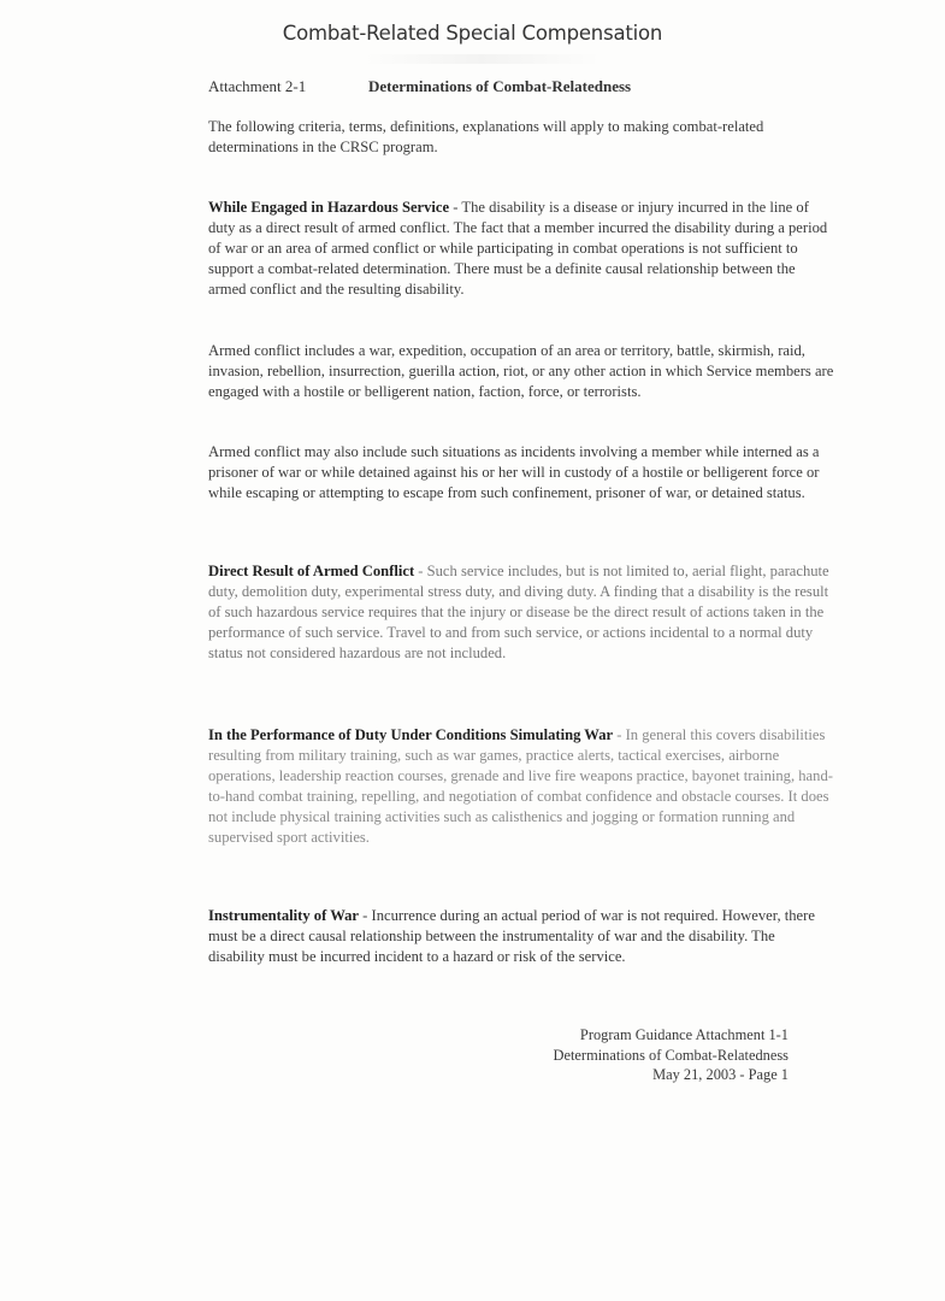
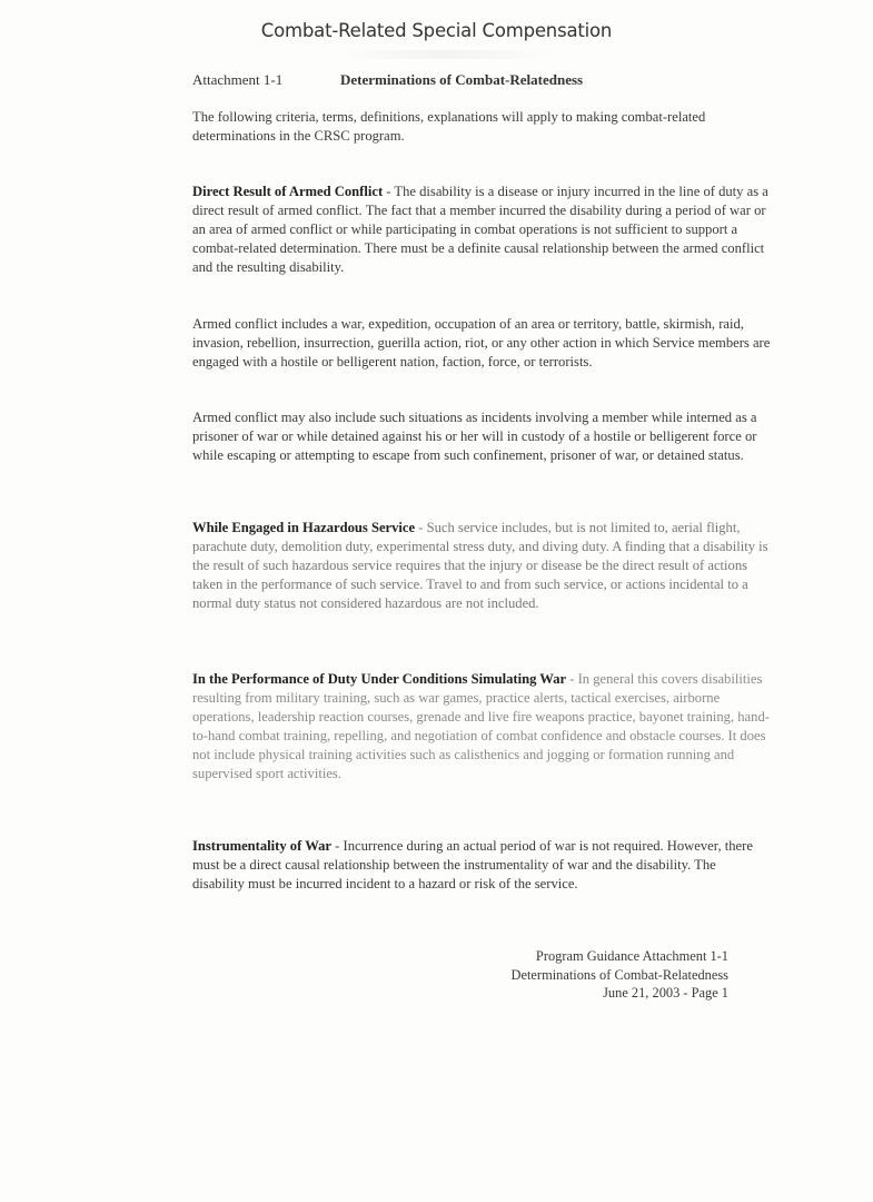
  Combat-Related Special Compensation
- Attachment 2-1 Determinations of Combat-Relatedness
+ Attachment 1-1 Determinations of Combat-Relatedness
  The following criteria, terms, definitions, explanations will apply to making combat-related determinations in the CRSC program.
- While Engaged in Hazardous Service - The disability is a disease or injury incurred in the line of duty as a direct result of armed conflict. The fact that a member incurred the disability during a period of war or an area of armed conflict or while participating in combat operations is not sufficient to support a combat-related determination. There must be a definite causal relationship between the armed conflict and the resulting disability.
+ Direct Result of Armed Conflict - The disability is a disease or injury incurred in the line of duty as a direct result of armed conflict. The fact that a member incurred the disability during a period of war or an area of armed conflict or while participating in combat operations is not sufficient to support a combat-related determination. There must be a definite causal relationship between the armed conflict and the resulting disability.
  Armed conflict includes a war, expedition, occupation of an area or territory, battle, skirmish, raid, invasion, rebellion, insurrection, guerilla action, riot, or any other action in which Service members are engaged with a hostile or belligerent nation, faction, force, or terrorists.
  Armed conflict may also include such situations as incidents involving a member while interned as a prisoner of war or while detained against his or her will in custody of a hostile or belligerent force or while escaping or attempting to escape from such confinement, prisoner of war, or detained status.
- Direct Result of Armed Conflict - Such service includes, but is not limited to, aerial flight, parachute duty, demolition duty, experimental stress duty, and diving duty. A finding that a disability is the result of such hazardous service requires that the injury or disease be the direct result of actions taken in the performance of such service. Travel to and from such service, or actions incidental to a normal duty status not considered hazardous are not included.
+ While Engaged in Hazardous Service - Such service includes, but is not limited to, aerial flight, parachute duty, demolition duty, experimental stress duty, and diving duty. A finding that a disability is the result of such hazardous service requires that the injury or disease be the direct result of actions taken in the performance of such service. Travel to and from such service, or actions incidental to a normal duty status not considered hazardous are not included.
  In the Performance of Duty Under Conditions Simulating War - In general this covers disabilities resulting from military training, such as war games, practice alerts, tactical exercises, airborne operations, leadership reaction courses, grenade and live fire weapons practice, bayonet training, hand-to-hand combat training, repelling, and negotiation of combat confidence and obstacle courses. It does not include physical training activities such as calisthenics and jogging or formation running and supervised sport activities.
  Instrumentality of War - Incurrence during an actual period of war is not required. However, there must be a direct causal relationship between the instrumentality of war and the disability. The disability must be incurred incident to a hazard or risk of the service.
  Program Guidance Attachment 1-1
  Determinations of Combat-Relatedness
- May 21, 2003 - Page 1
+ June 21, 2003 - Page 1
